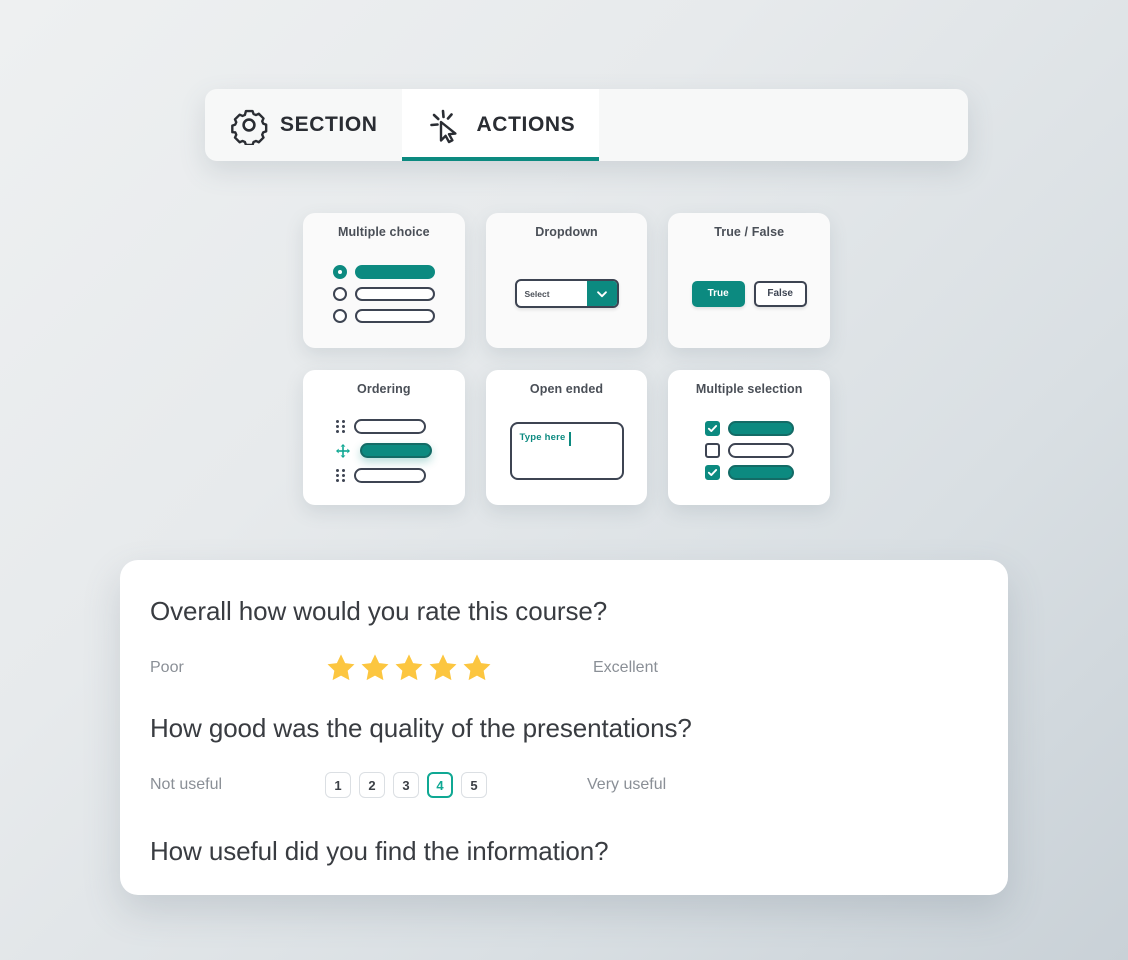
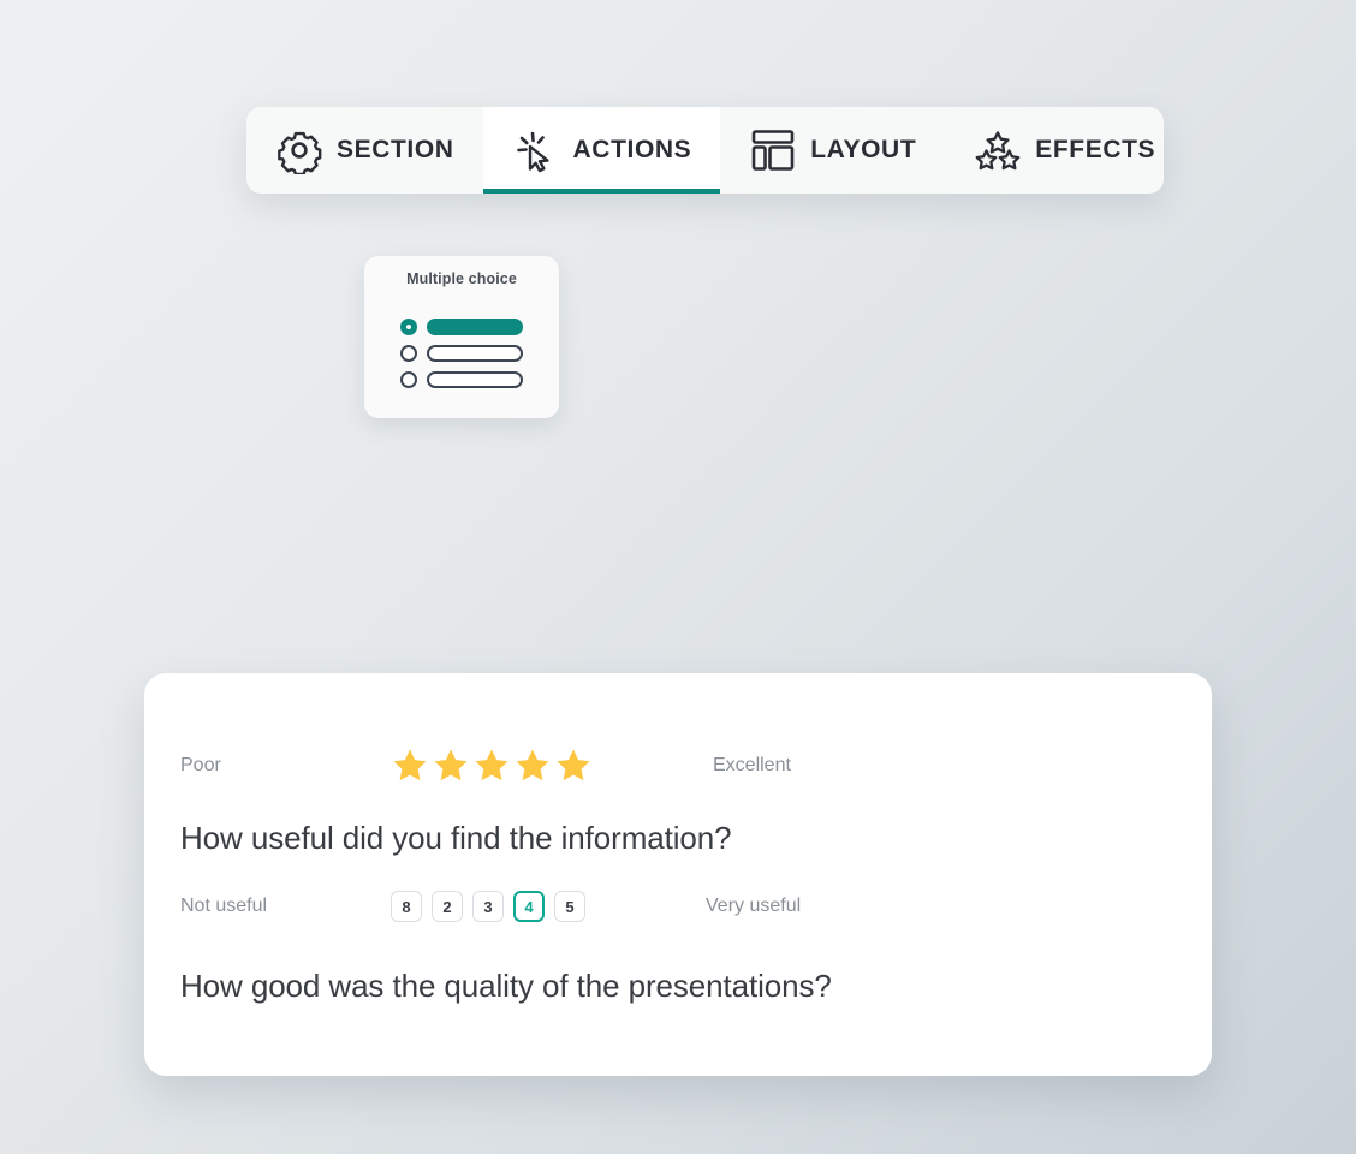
  SECTION
  ACTIONS
+ LAYOUT
+ EFFECTS
  Multiple choice
- Dropdown
- Select
- True / False
- True
- False
- Ordering
- Open ended
- Type here
- Multiple selection
- Overall how would you rate this course?
  Poor
  Excellent
- How good was the quality of the presentations?
+ How useful did you find the information?
  Not useful
- 1
+ 8
  2
  3
  4
  5
  Very useful
- How useful did you find the information?
+ How good was the quality of the presentations?
